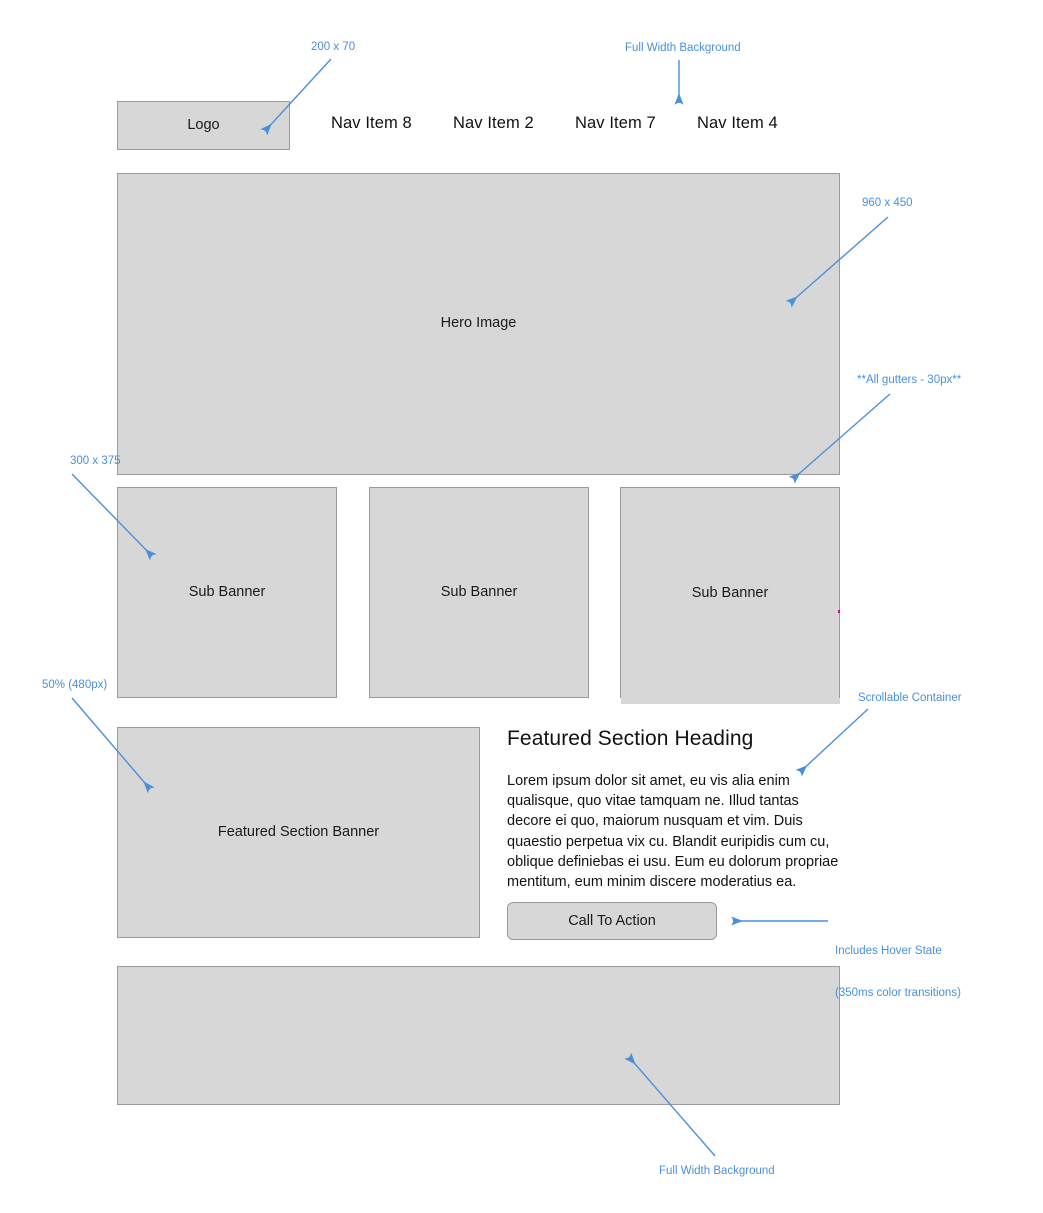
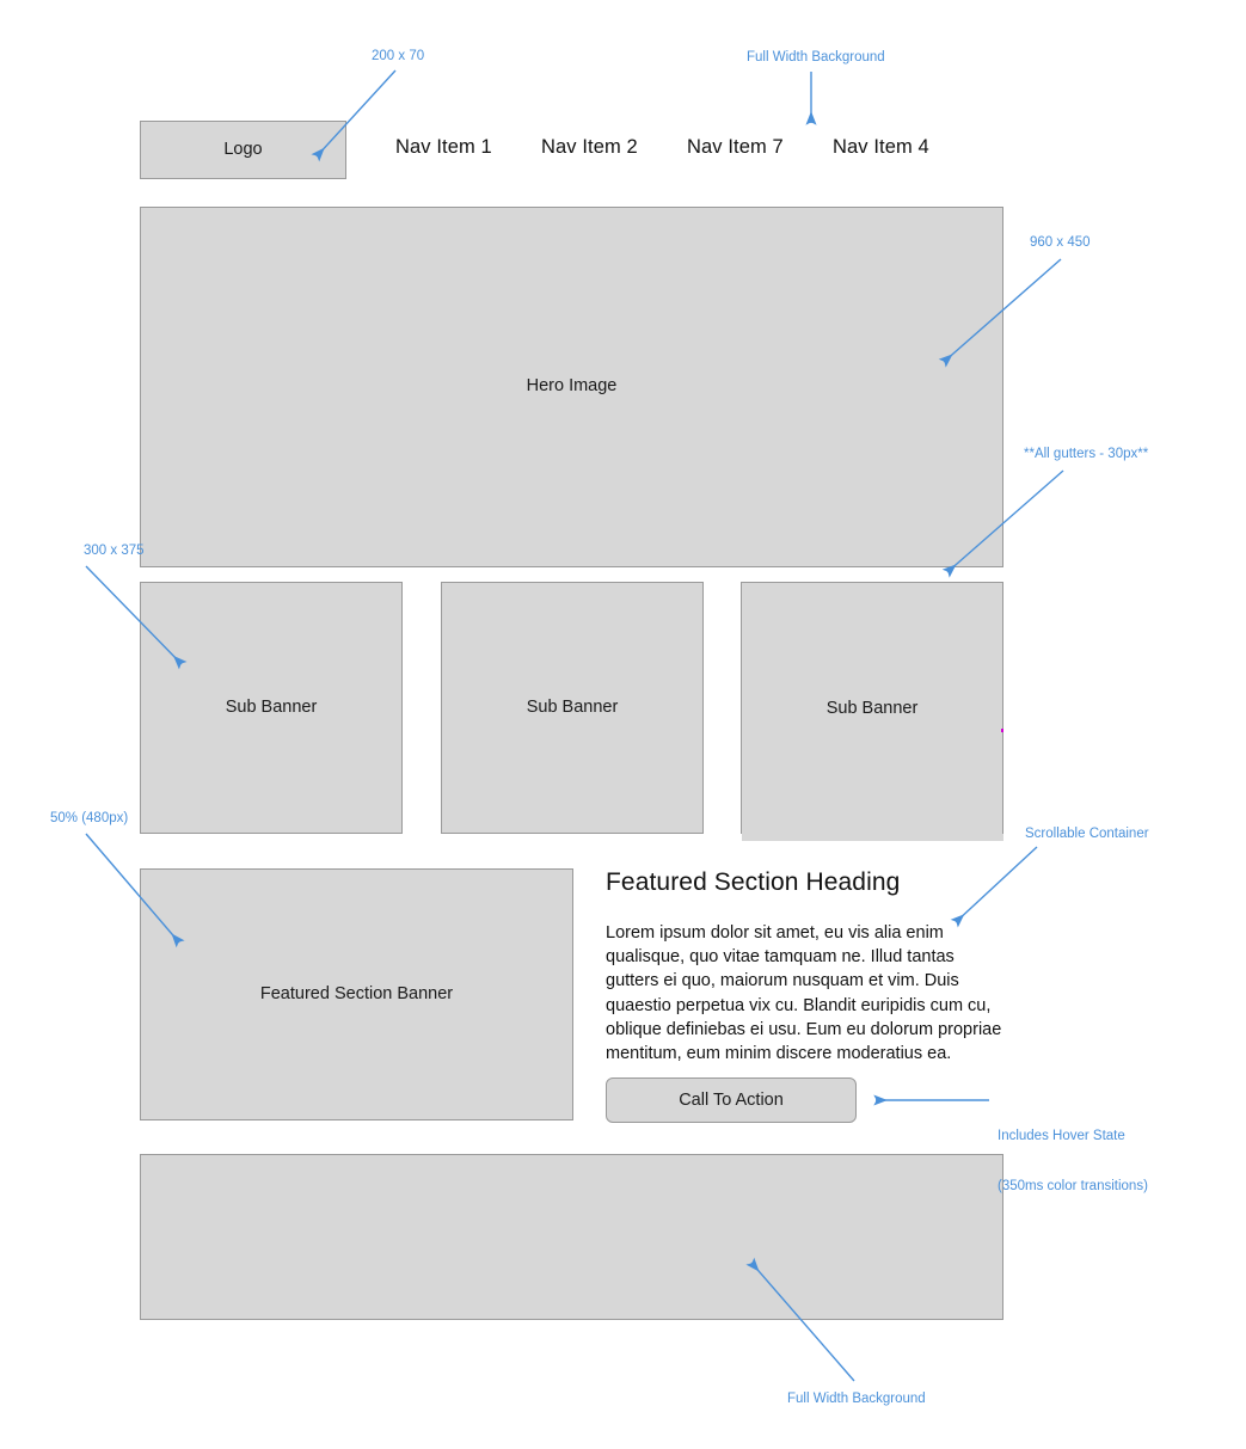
  Logo
- Nav Item 8
+ Nav Item 1
  Nav Item 2
  Nav Item 7
  Nav Item 4
  Hero Image
  Sub Banner
  Sub Banner
  Sub Banner
  Featured Section Banner
  Featured Section Heading
- Lorem ipsum dolor sit amet, eu vis alia enim qualisque, quo vitae tamquam ne. Illud tantas decore ei quo, maiorum nusquam et vim. Duis quaestio perpetua vix cu. Blandit euripidis cum cu, oblique definiebas ei usu. Eum eu dolorum propriae mentitum, eum minim discere moderatius ea.
+ Lorem ipsum dolor sit amet, eu vis alia enim qualisque, quo vitae tamquam ne. Illud tantas gutters ei quo, maiorum nusquam et vim. Duis quaestio perpetua vix cu. Blandit euripidis cum cu, oblique definiebas ei usu. Eum eu dolorum propriae mentitum, eum minim discere moderatius ea.
  Call To Action
  200 x 70
  Full Width Background
  960 x 450
  **All gutters - 30px**
  300 x 375
  50% (480px)
  Scrollable Container
  Includes Hover State
  (350ms color transitions)
  Full Width Background
